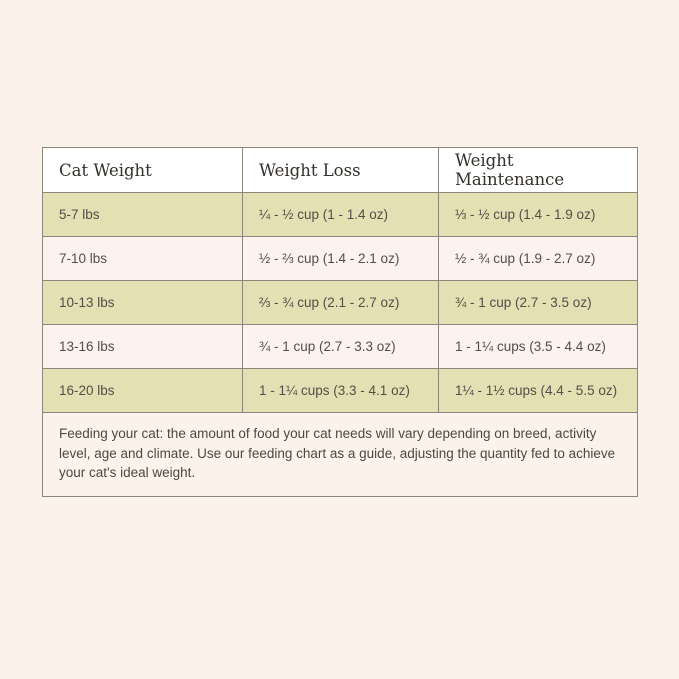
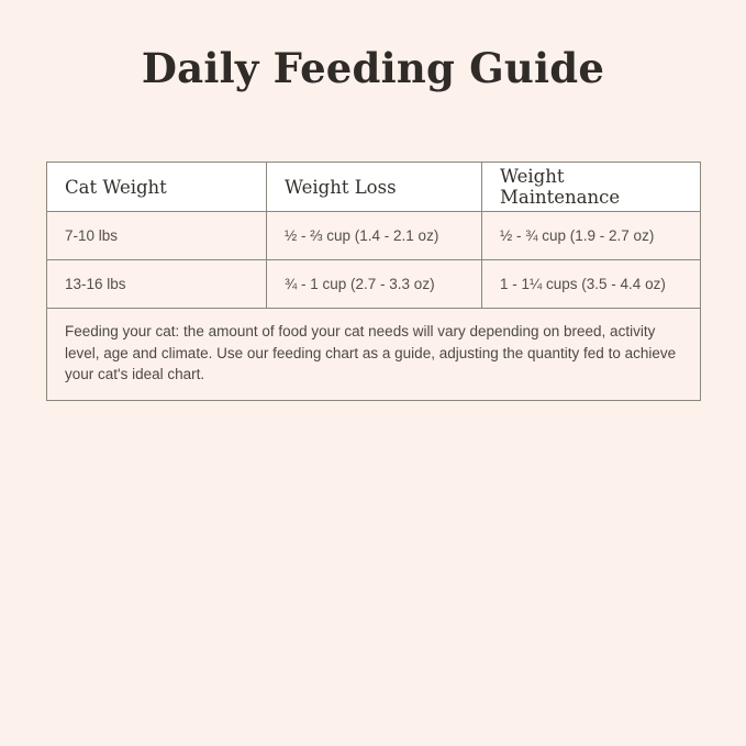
+ Daily Feeding Guide
  Cat Weight	Weight Loss	Weight Maintenance
- 5-7 lbs	¼ - ½ cup (1 - 1.4 oz)	⅓ - ½ cup (1.4 - 1.9 oz)
  7-10 lbs	½ - ⅔ cup (1.4 - 2.1 oz)	½ - ¾ cup (1.9 - 2.7 oz)
- 10-13 lbs	⅔ - ¾ cup (2.1 - 2.7 oz)	¾ - 1 cup (2.7 - 3.5 oz)
  13-16 lbs	¾ - 1 cup (2.7 - 3.3 oz)	1 - 1¼ cups (3.5 - 4.4 oz)
- 16-20 lbs	1 - 1¼ cups (3.3 - 4.1 oz)	1¼ - 1½ cups (4.4 - 5.5 oz)
- Feeding your cat: the amount of food your cat needs will vary depending on breed, activity level, age and climate. Use our feeding chart as a guide, adjusting the quantity fed to achieve your cat's ideal weight.
+ Feeding your cat: the amount of food your cat needs will vary depending on breed, activity level, age and climate. Use our feeding chart as a guide, adjusting the quantity fed to achieve your cat's ideal chart.
